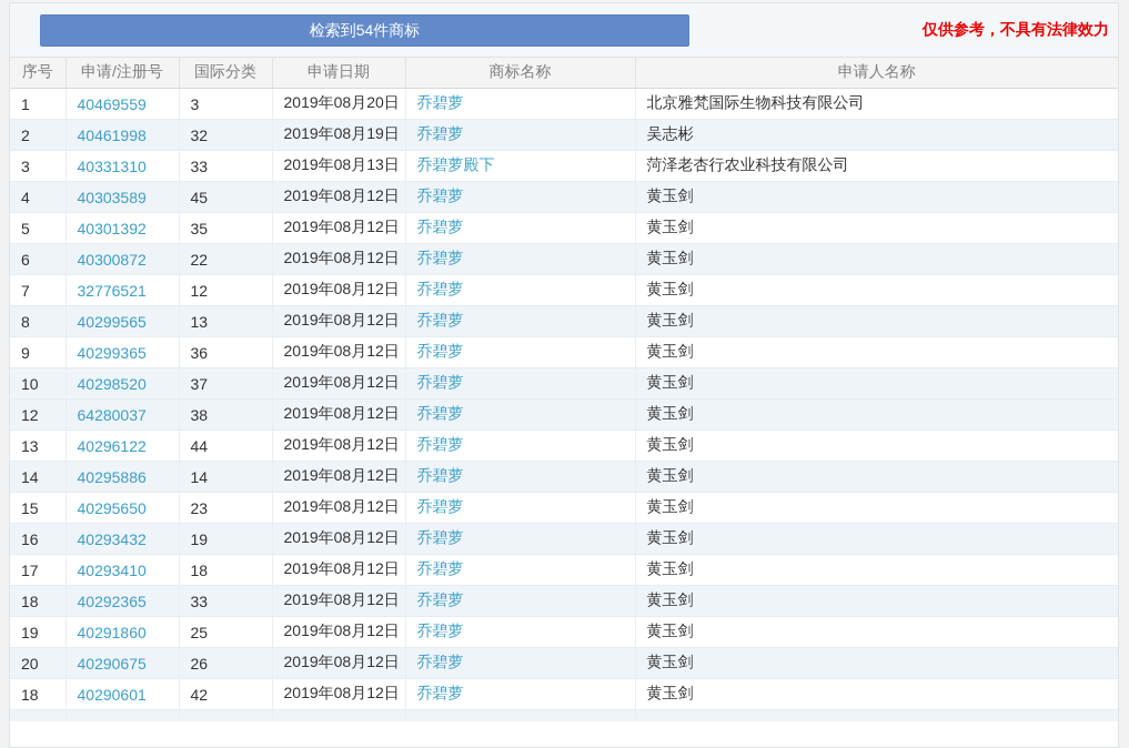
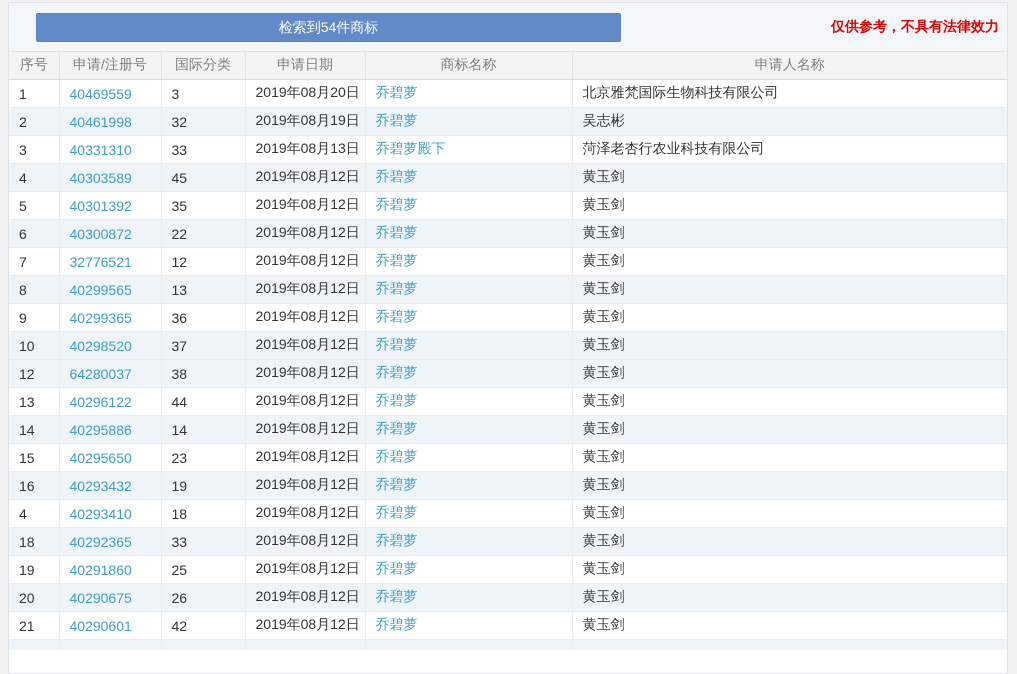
  检索到54件商标
  仅供参考，不具有法律效力
  序号	申请/注册号	国际分类	申请日期	商标名称	申请人名称
  1	40469559	3	2019年08月20日	乔碧萝	北京雅梵国际生物科技有限公司
  2	40461998	32	2019年08月19日	乔碧萝	吴志彬
  3	40331310	33	2019年08月13日	乔碧萝殿下	菏泽老杏行农业科技有限公司
  4	40303589	45	2019年08月12日	乔碧萝	黄玉剑
  5	40301392	35	2019年08月12日	乔碧萝	黄玉剑
  6	40300872	22	2019年08月12日	乔碧萝	黄玉剑
  7	32776521	12	2019年08月12日	乔碧萝	黄玉剑
  8	40299565	13	2019年08月12日	乔碧萝	黄玉剑
  9	40299365	36	2019年08月12日	乔碧萝	黄玉剑
  10	40298520	37	2019年08月12日	乔碧萝	黄玉剑
  12	64280037	38	2019年08月12日	乔碧萝	黄玉剑
  13	40296122	44	2019年08月12日	乔碧萝	黄玉剑
  14	40295886	14	2019年08月12日	乔碧萝	黄玉剑
  15	40295650	23	2019年08月12日	乔碧萝	黄玉剑
  16	40293432	19	2019年08月12日	乔碧萝	黄玉剑
- 17	40293410	18	2019年08月12日	乔碧萝	黄玉剑
+ 4	40293410	18	2019年08月12日	乔碧萝	黄玉剑
  18	40292365	33	2019年08月12日	乔碧萝	黄玉剑
  19	40291860	25	2019年08月12日	乔碧萝	黄玉剑
  20	40290675	26	2019年08月12日	乔碧萝	黄玉剑
- 18	40290601	42	2019年08月12日	乔碧萝	黄玉剑
+ 21	40290601	42	2019年08月12日	乔碧萝	黄玉剑
